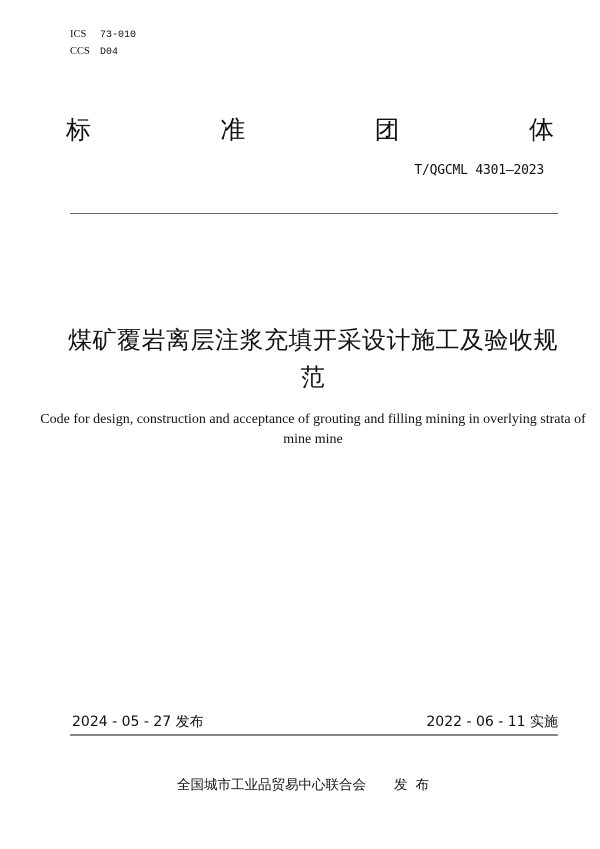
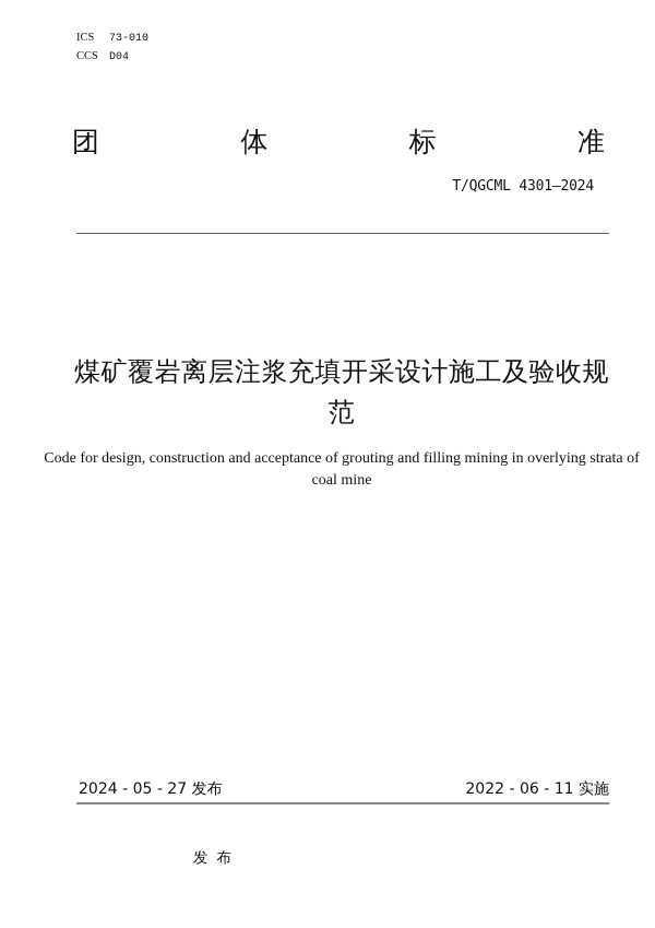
  ICS 73-010
  CCS D04
- 标
+ 团
- 准
+ 体
- 团
+ 标
- 体
+ 准
- T/QGCML 4301—2023
+ T/QGCML 4301—2024
  煤矿覆岩离层注浆充填开采设计施工及验收规范
- Code for design, construction and acceptance of grouting and filling mining in overlying strata of mine mine
+ Code for design, construction and acceptance of grouting and filling mining in overlying strata of coal mine
  2024 - 05 - 27 发布
  2022 - 06 - 11 实施
- 全国城市工业品贸易中心联合会
  发布
